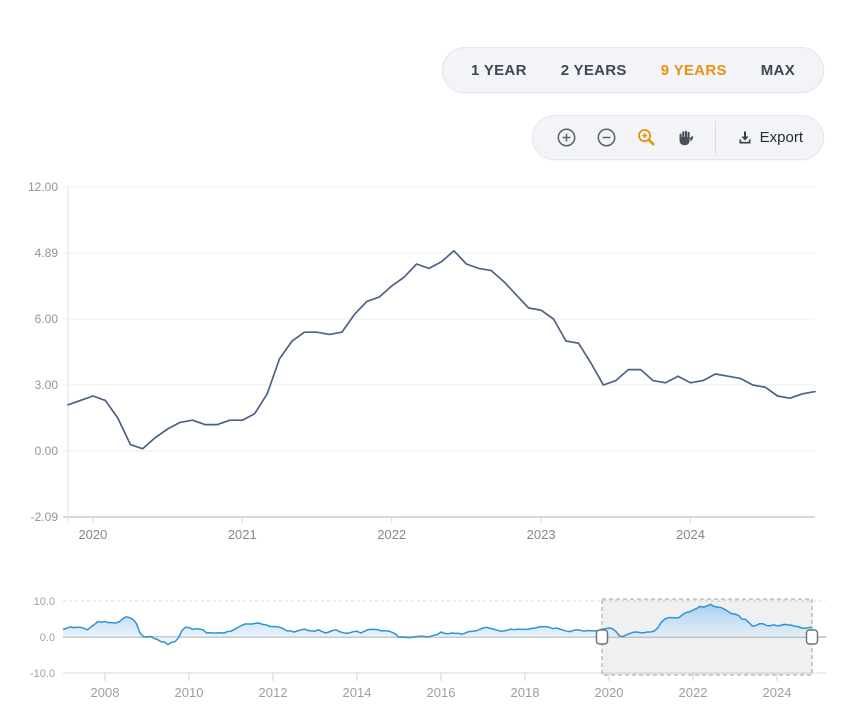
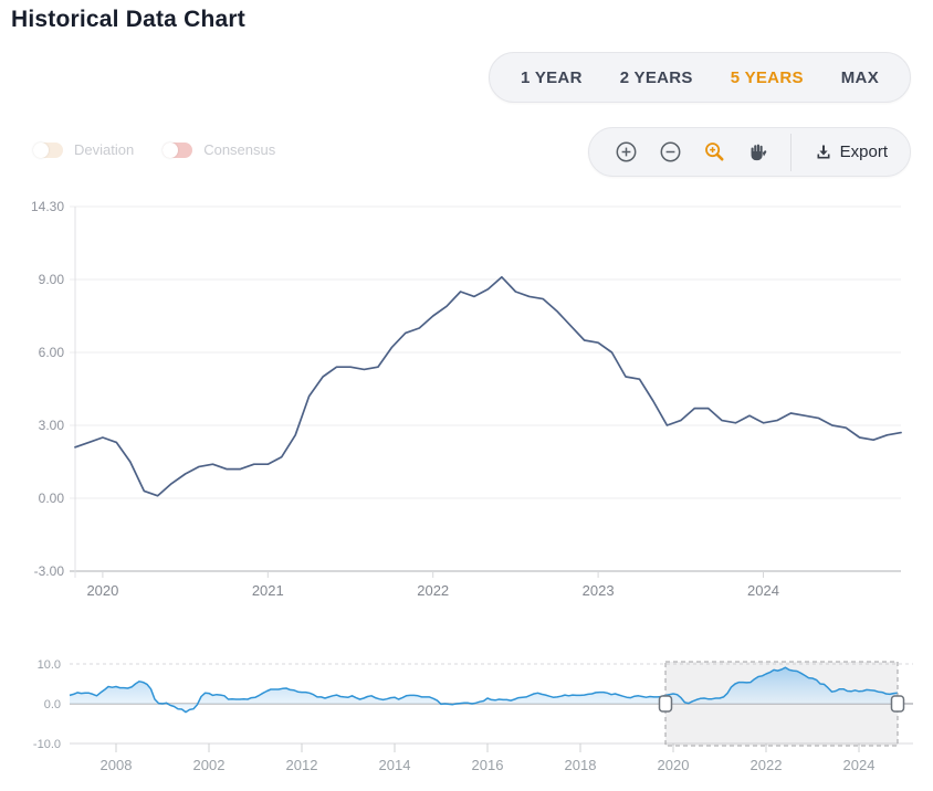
+ Historical Data Chart
  1 YEAR
  2 YEARS
- 9 YEARS
+ 5 YEARS
  MAX
+ Deviation
+ Consensus
  Export
- 12.00
+ 14.30
- 4.89
+ 9.00
  6.00
  3.00
  0.00
- -2.09
+ -3.00
  2020
  2021
  2022
  2023
  2024
  10.0
  0.0
  -10.0
  2008
- 2010
+ 2002
  2012
  2014
  2016
  2018
  2020
  2022
  2024
